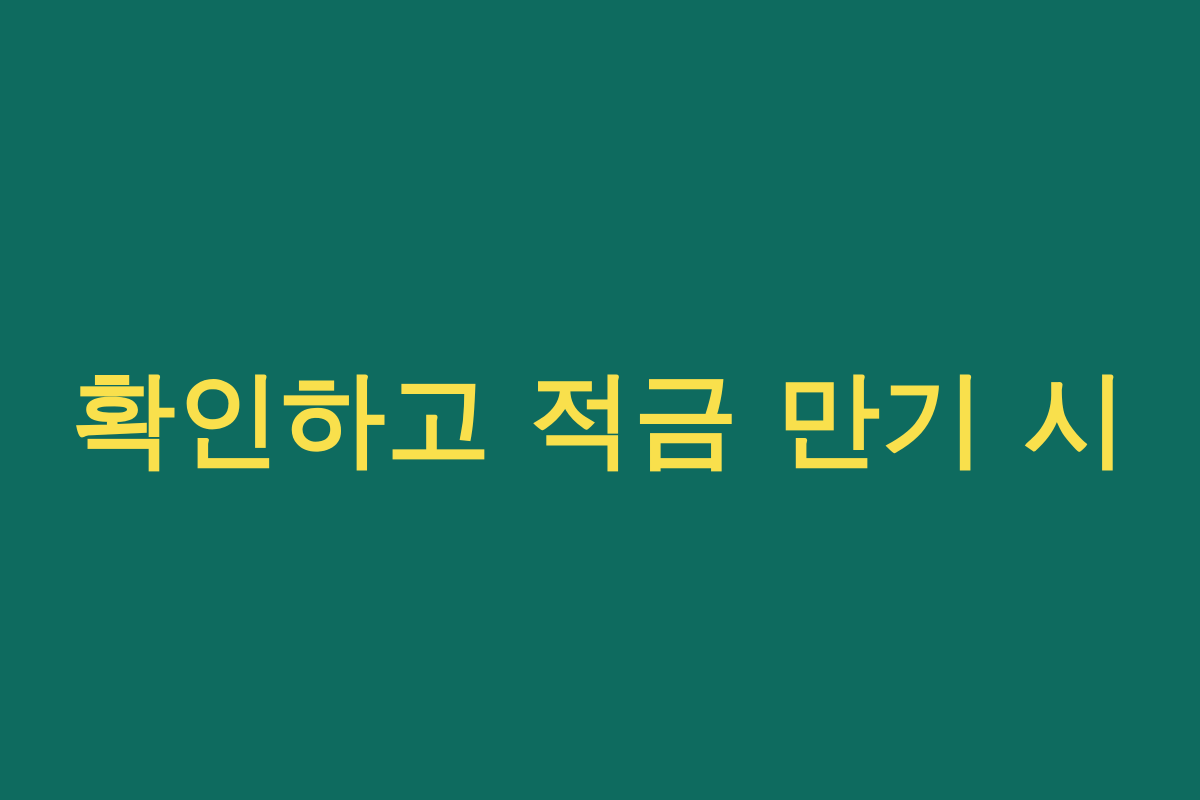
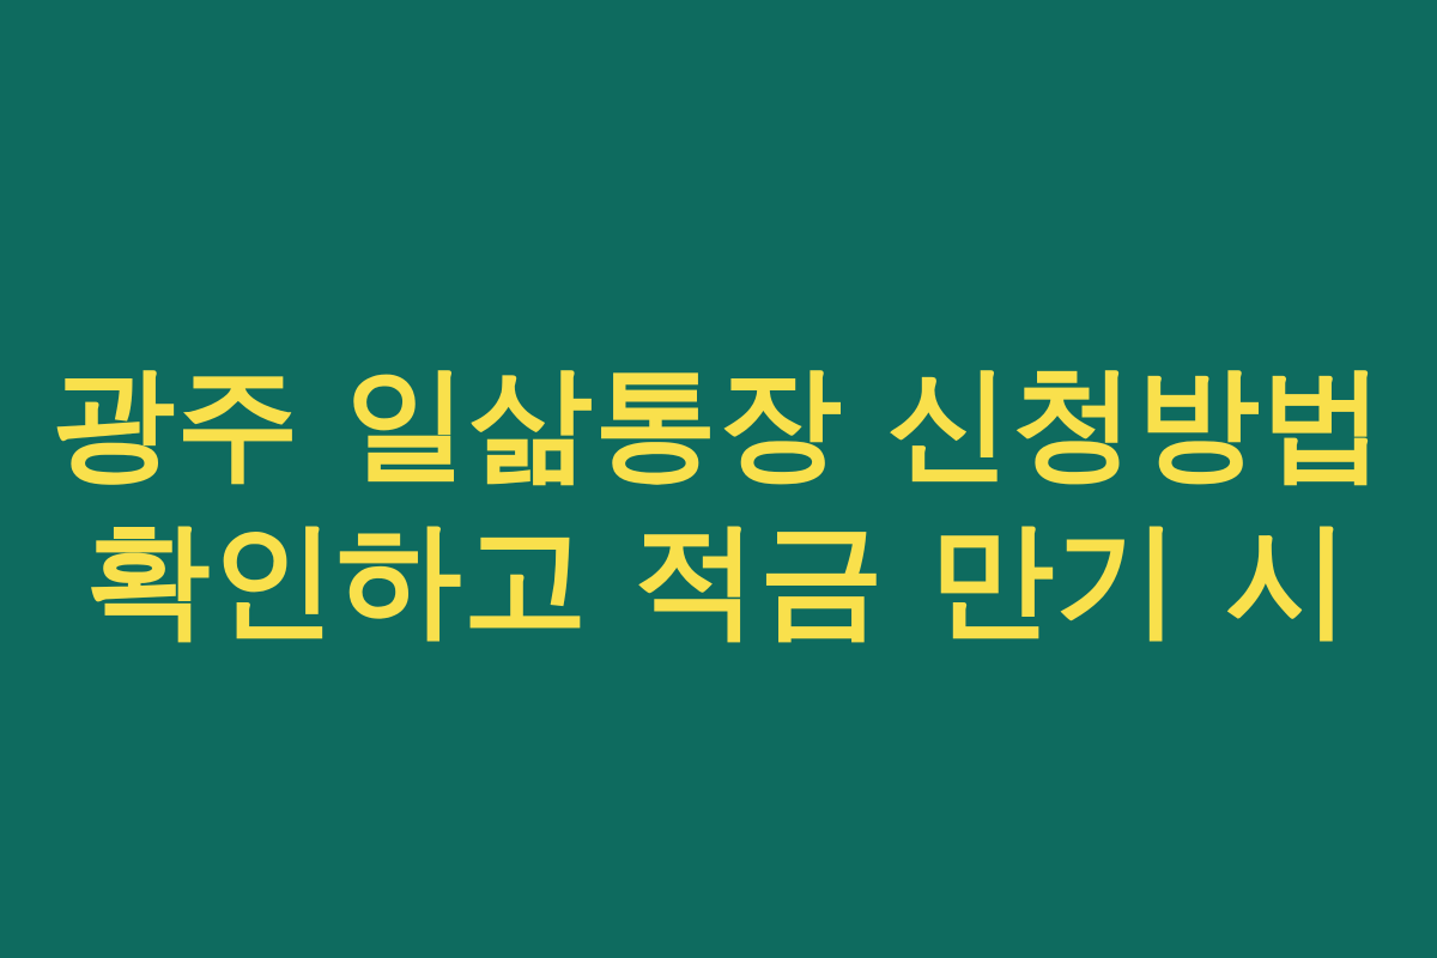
+ 광주 일삶통장 신청방법
  확인하고 적금 만기 시
